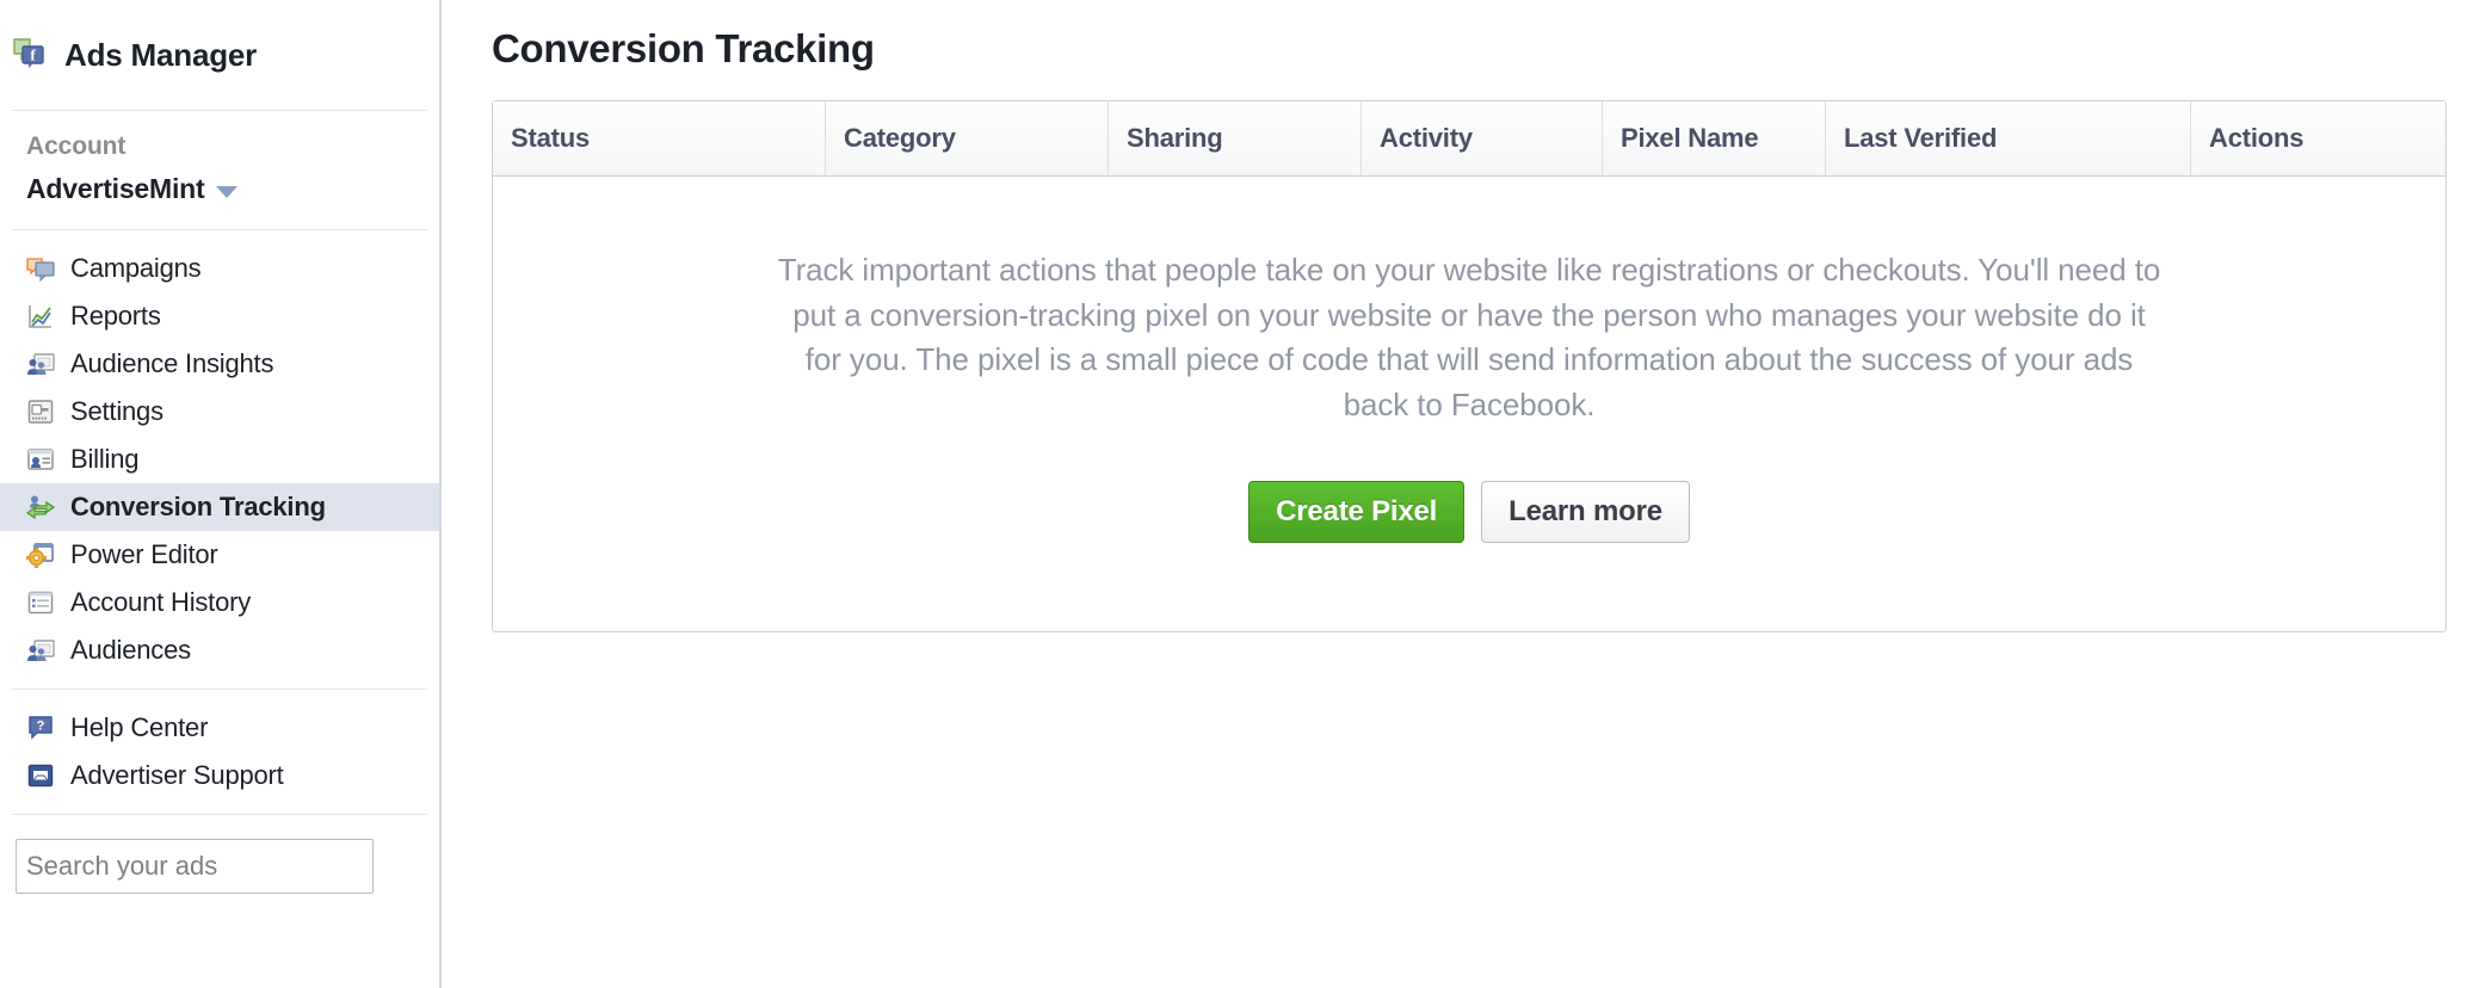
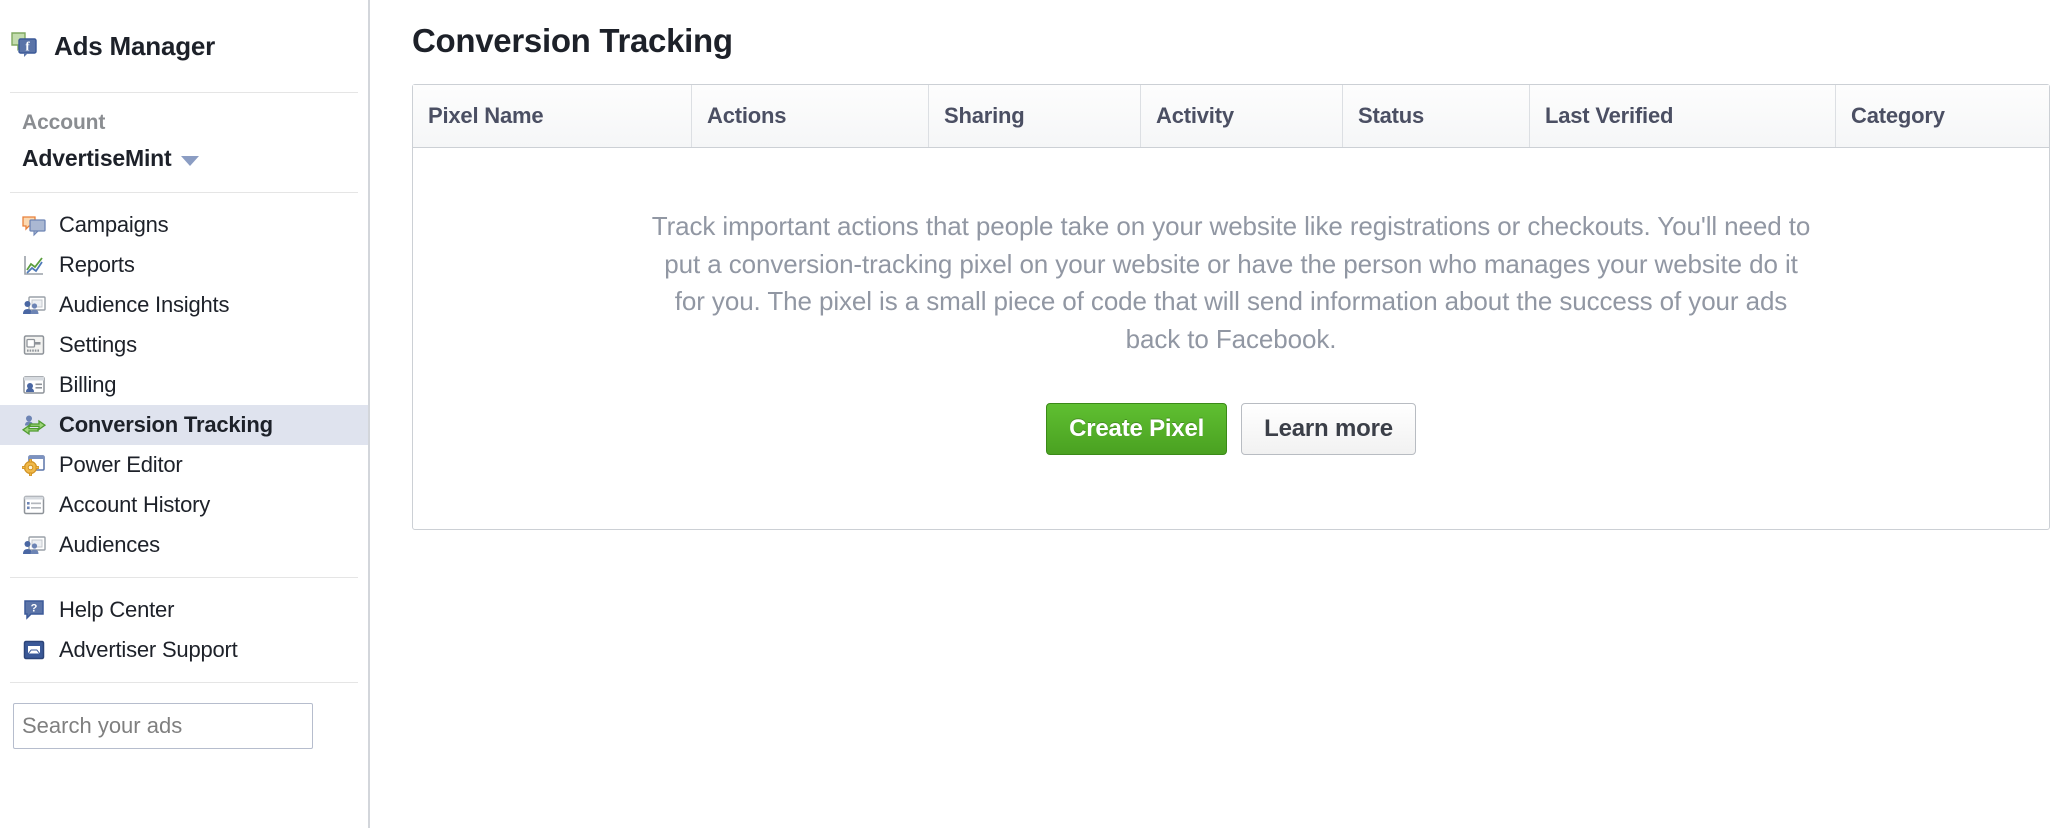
  f
  Ads Manager
  Account
  AdvertiseMint
  Campaigns
  Reports
  Audience Insights
  Settings
  Billing
  Conversion Tracking
  Power Editor
  Account History
  Audiences
  ?
  Help Center
  Advertiser Support
  Search your ads
  Conversion Tracking
- Status
+ Pixel Name
- Category
+ Actions
  Sharing
  Activity
- Pixel Name
+ Status
  Last Verified
- Actions
+ Category
  Track important actions that people take on your website like registrations or checkouts. You'll need to put a conversion-tracking pixel on your website or have the person who manages your website do it for you. The pixel is a small piece of code that will send information about the success of your ads back to Facebook.
  Create Pixel
  Learn more
